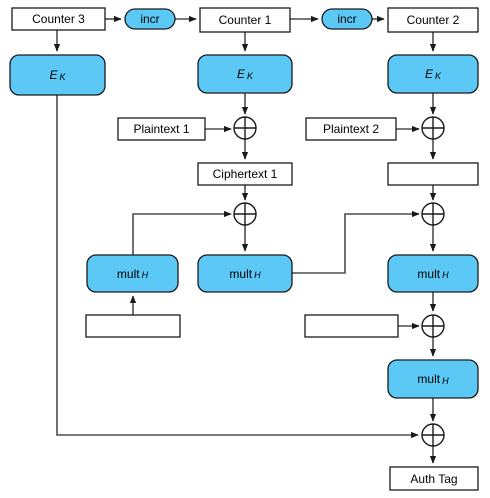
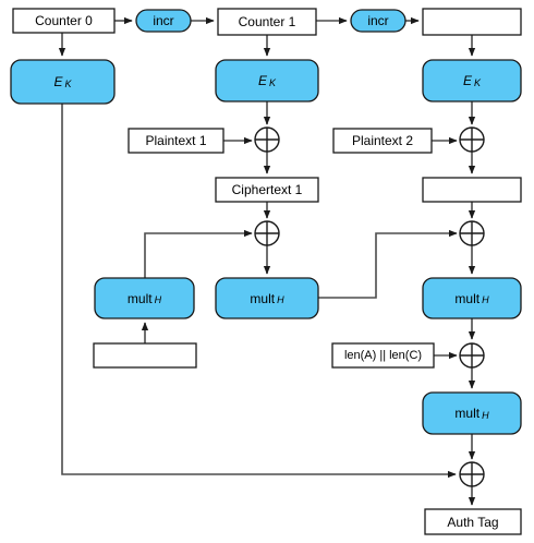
- Counter 3
+ Counter 0
  incr
  Counter 1
  incr
- Counter 2
  E
  K
  E
  K
  E
  K
  Plaintext 1
  Plaintext 2
  Ciphertext 1
  mult
  H
  mult
  H
  mult
  H
+ len(A) || len(C)
  mult
  H
  Auth Tag
